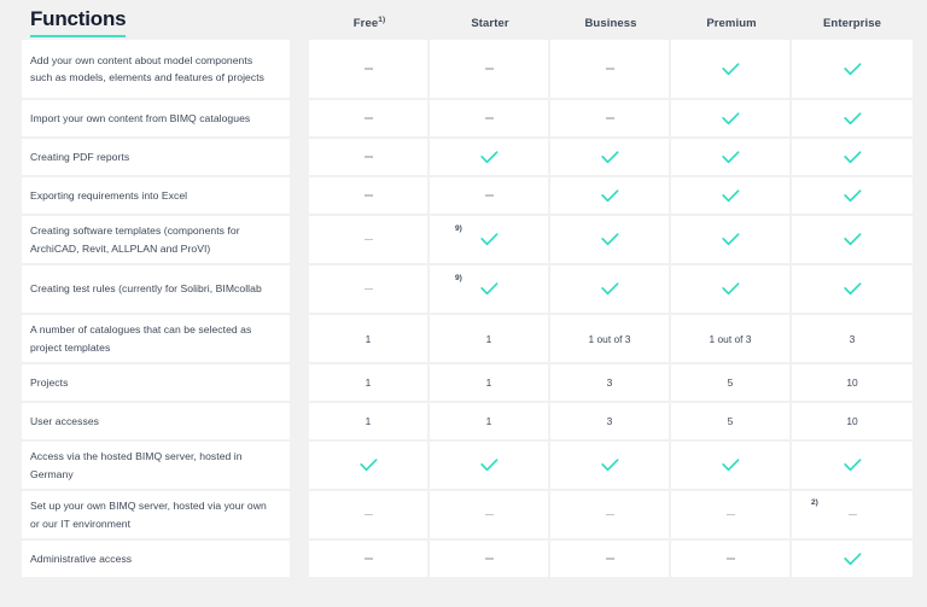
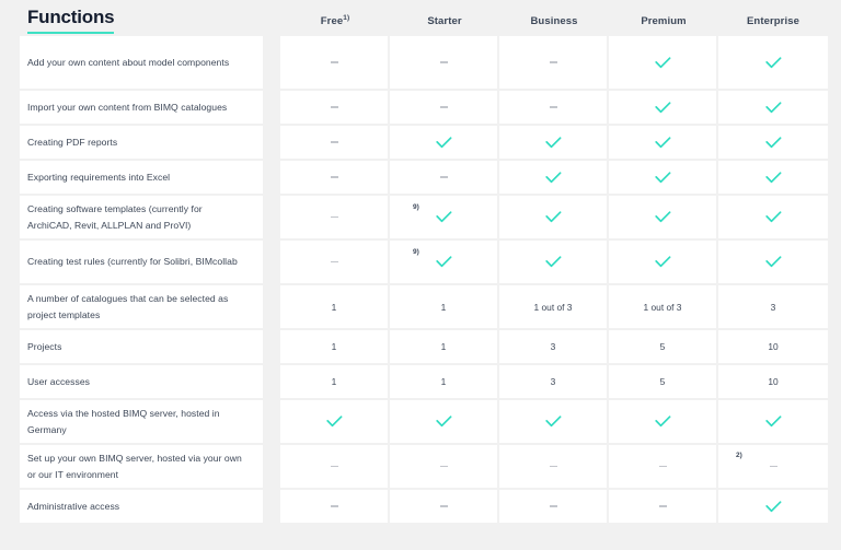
  Functions
  Starter
  Business
  Premium
  Enterprise
  Add your own content about model components
- such as models, elements and features of projects
  Import your own content from BIMQ catalogues
  Creating PDF reports
  Exporting requirements into Excel
- Creating software templates (components for
+ Creating software templates (currently for
  ArchiCAD, Revit, ALLPLAN and ProVI)
  Creating test rules (currently for Solibri, BIMcollab
  A number of catalogues that can be selected as
  project templates
  1
  1
  1 out of 3
  1 out of 3
  3
  Projects
  1
  1
  3
  5
  10
  User accesses
  1
  1
  3
  5
  10
  Access via the hosted BIMQ server, hosted in
  Germany
  Set up your own BIMQ server, hosted via your own
  or our IT environment
  Administrative access
